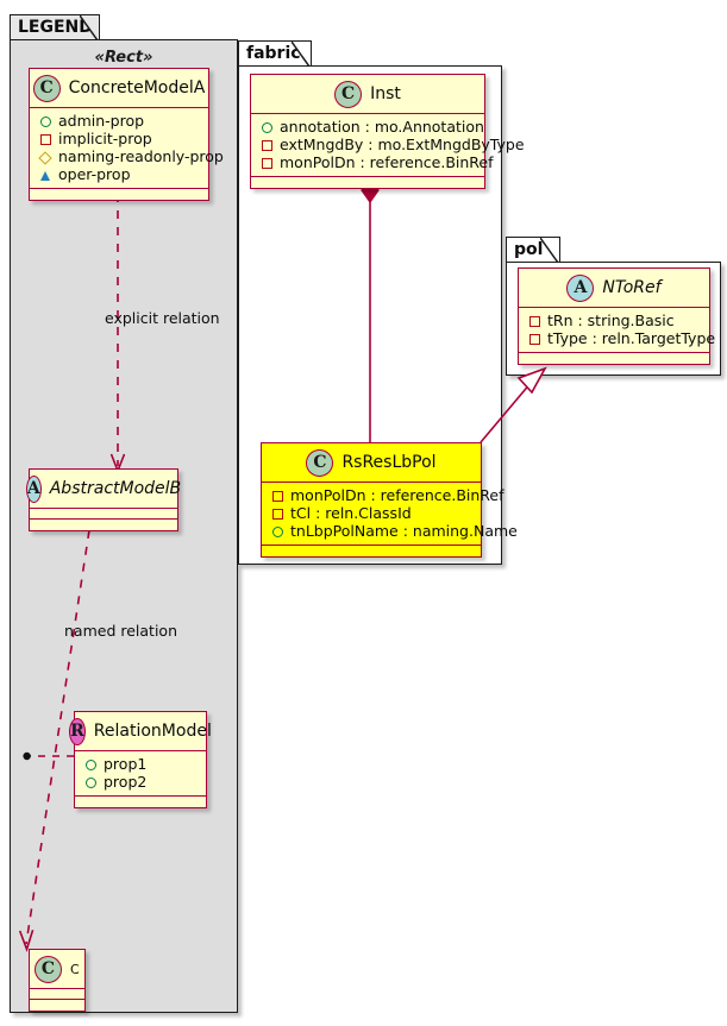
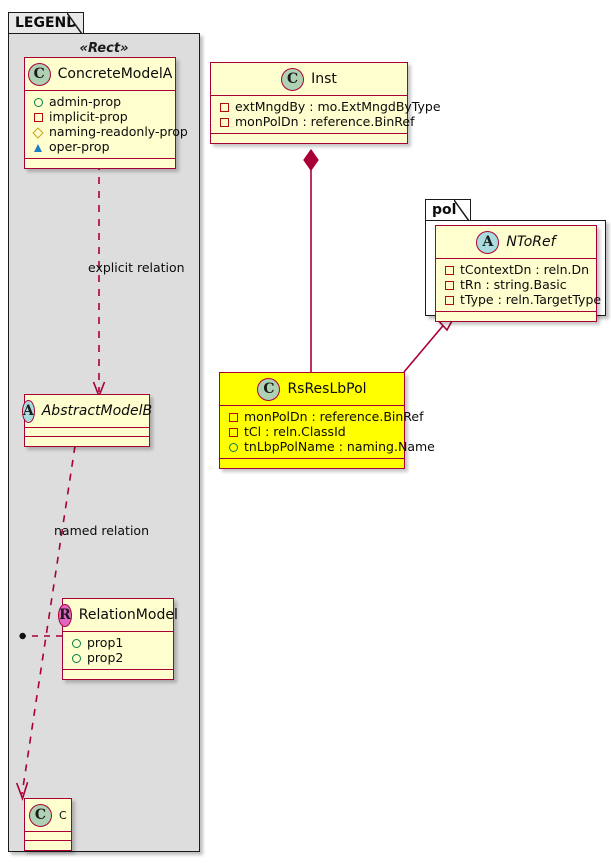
  LEGEND
  «Rect»
- fabric
  pol
  explicit relation
  named relation
  C
  ConcreteModelA
  admin-prop
  implicit-prop
  naming-readonly-prop
  oper-prop
  A
  AbstractModelB
  R
  RelationModel
  prop1
  prop2
  C
  C
  C
  Inst
- annotation : mo.Annotation
  extMngdBy : mo.ExtMngdByType
  monPolDn : reference.BinRef
  C
  RsResLbPol
  monPolDn : reference.BinRef
  tCl : reln.ClassId
  tnLbpPolName : naming.Name
  A
  NToRef
+ tContextDn : reln.Dn
  tRn : string.Basic
  tType : reln.TargetType
